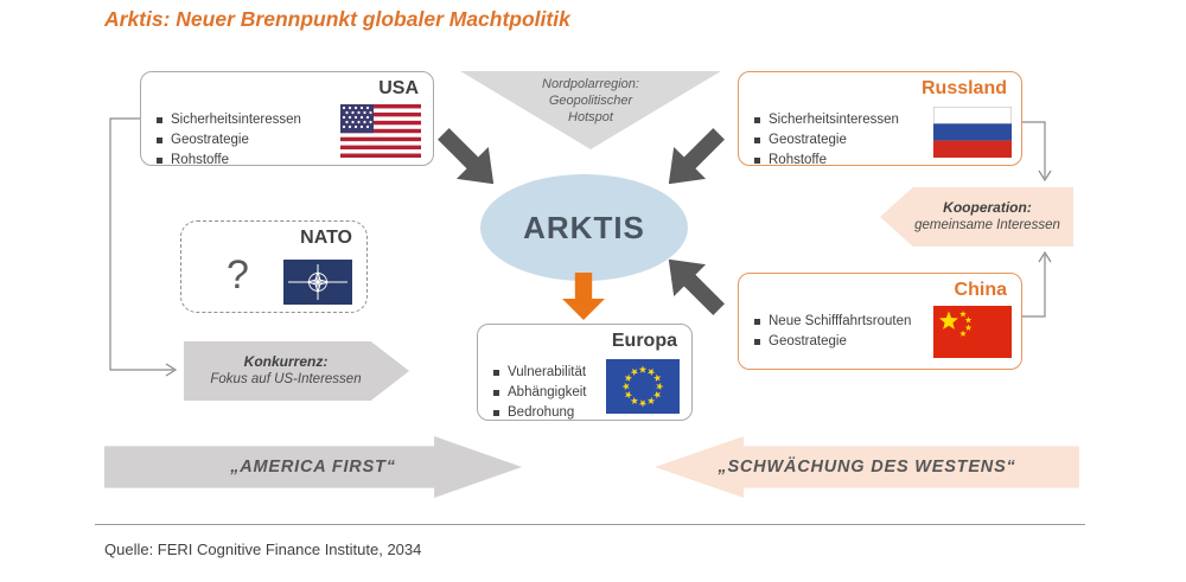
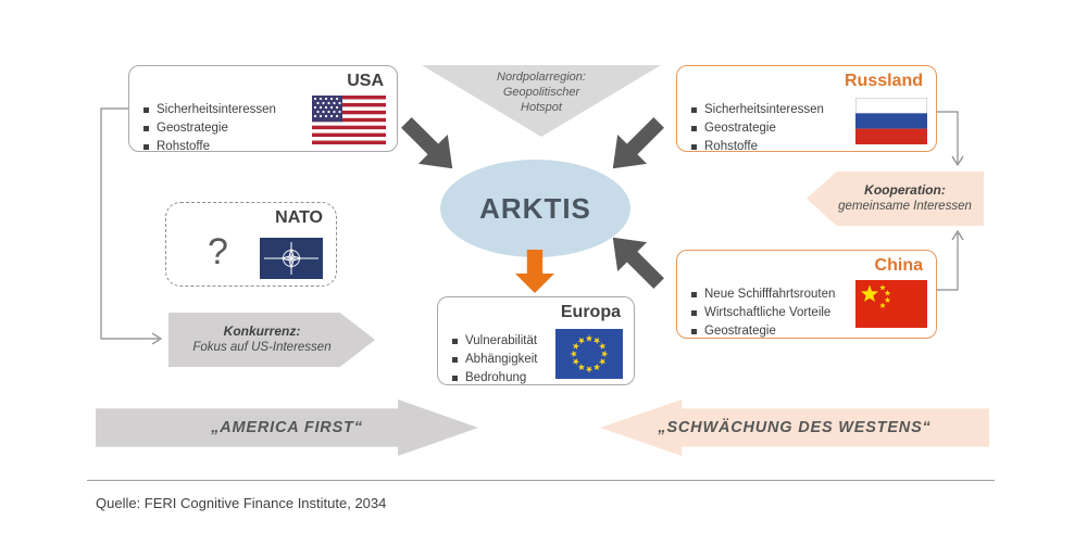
- Arktis: Neuer Brennpunkt globaler Machtpolitik
  USA
  Sicherheitsinteressen
  Geostrategie
  Rohstoffe
  Russland
  Sicherheitsinteressen
  Geostrategie
  Rohstoffe
  NATO
  ?
  China
  Neue Schifffahrtsrouten
+ Wirtschaftliche Vorteile
  Geostrategie
  Europa
  Vulnerabilität
  Abhängigkeit
  Bedrohung
  Nordpolarregion:
  Geopolitischer
  Hotspot
  ARKTIS
  Kooperation:
  gemeinsame Interessen
  Konkurrenz:
  Fokus auf US-Interessen
  „AMERICA FIRST“
  „SCHWÄCHUNG DES WESTENS“
  Quelle: FERI Cognitive Finance Institute, 2034
